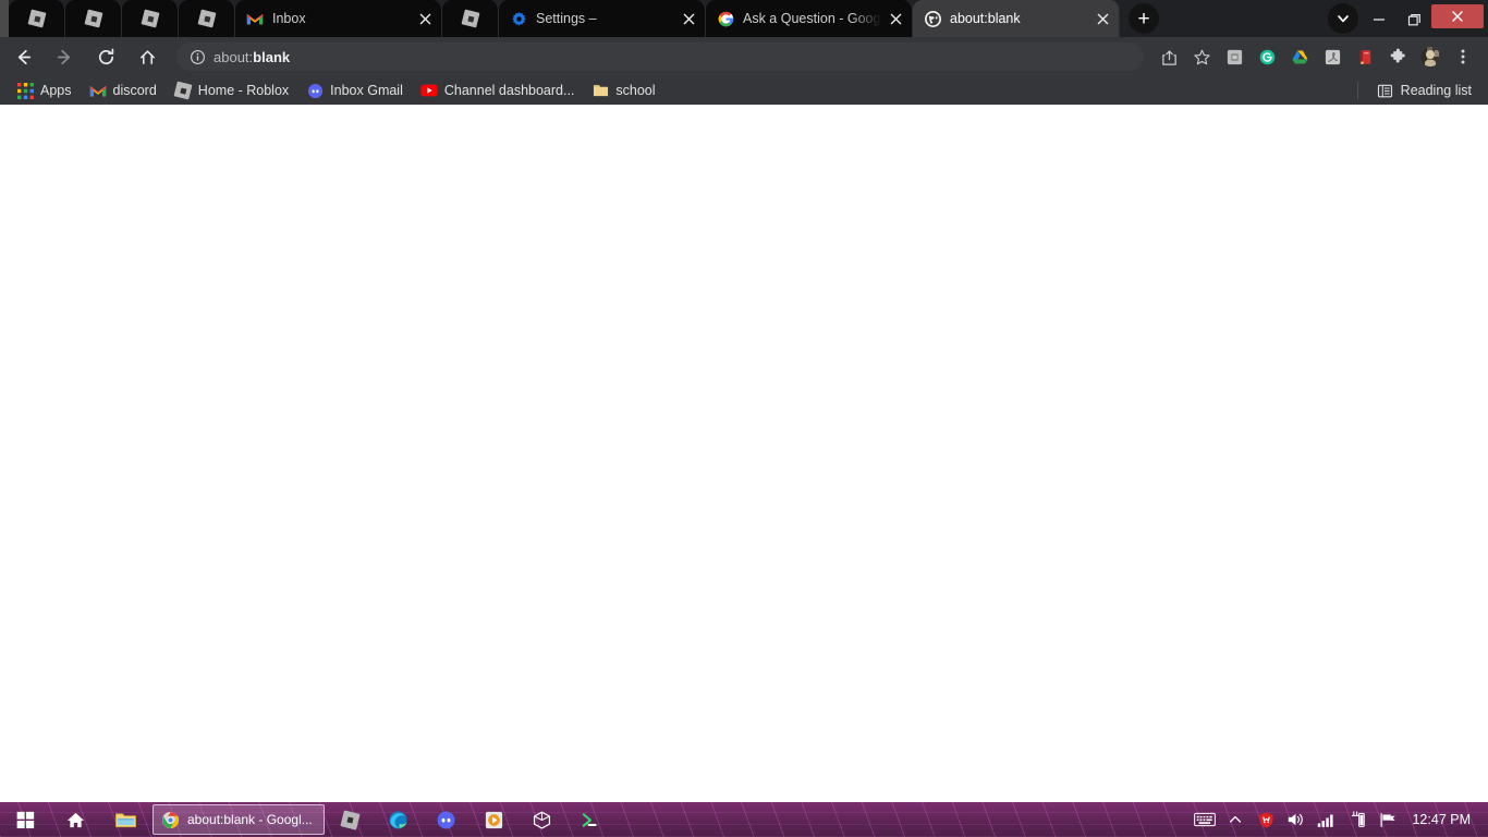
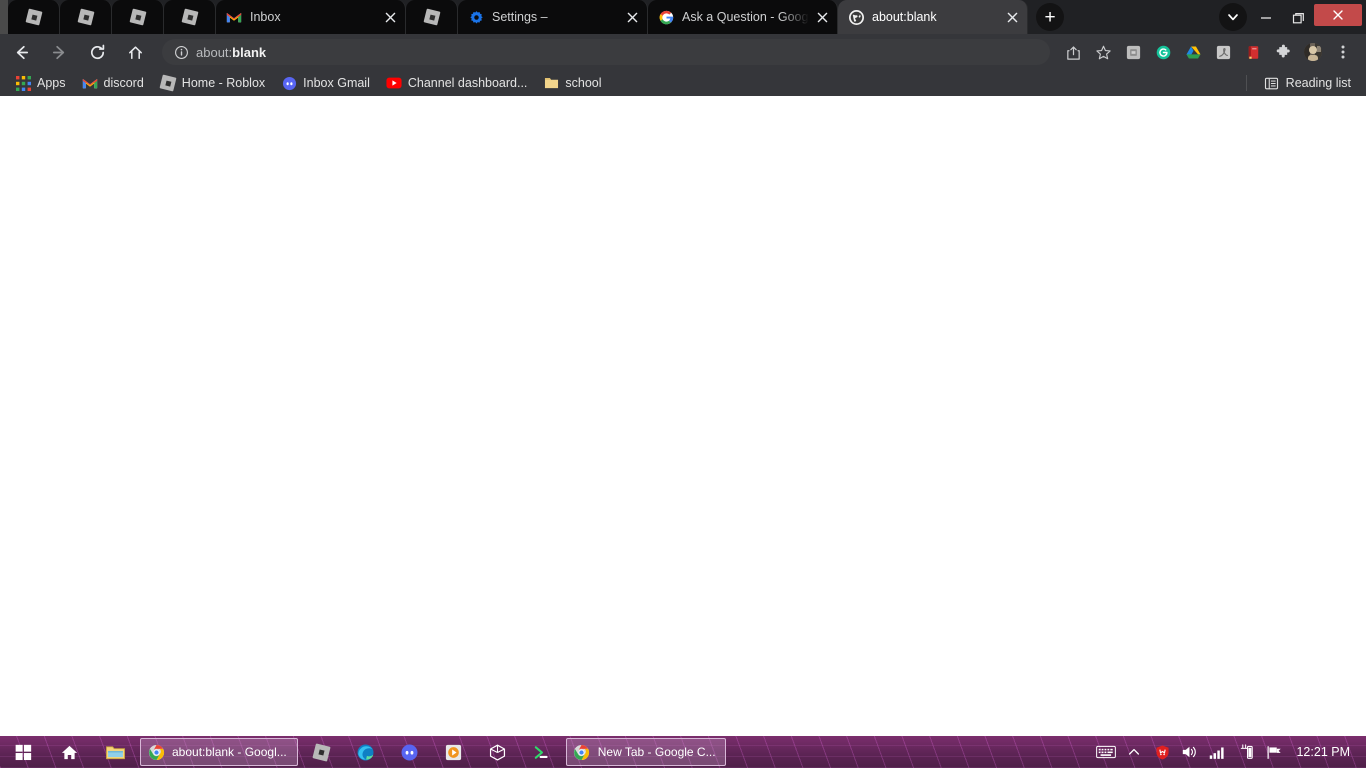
  Inbox
  Settings –
  Ask a Question - Goog
  about:blank
  +
  about:blank
  Apps
  discord
  Home - Roblox
  Inbox Gmail
  Channel dashboard...
  school
  Reading list
  about:blank - Googl...
+ New Tab - Google C...
- 12:47 PM
+ 12:21 PM
